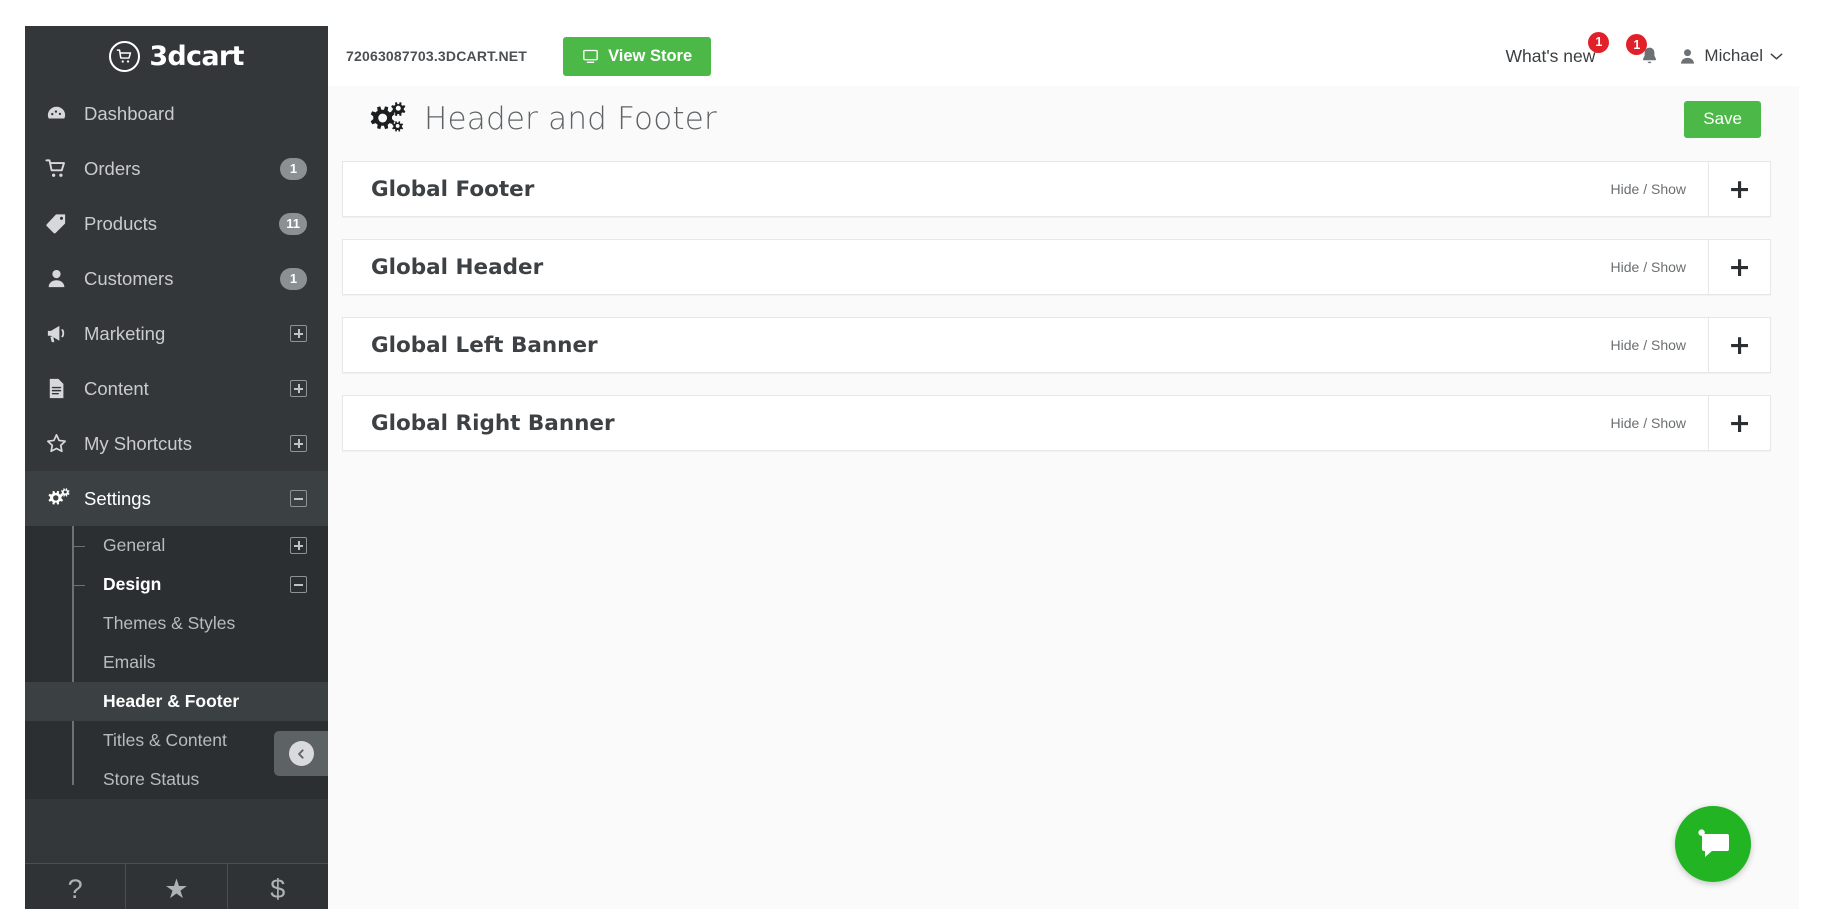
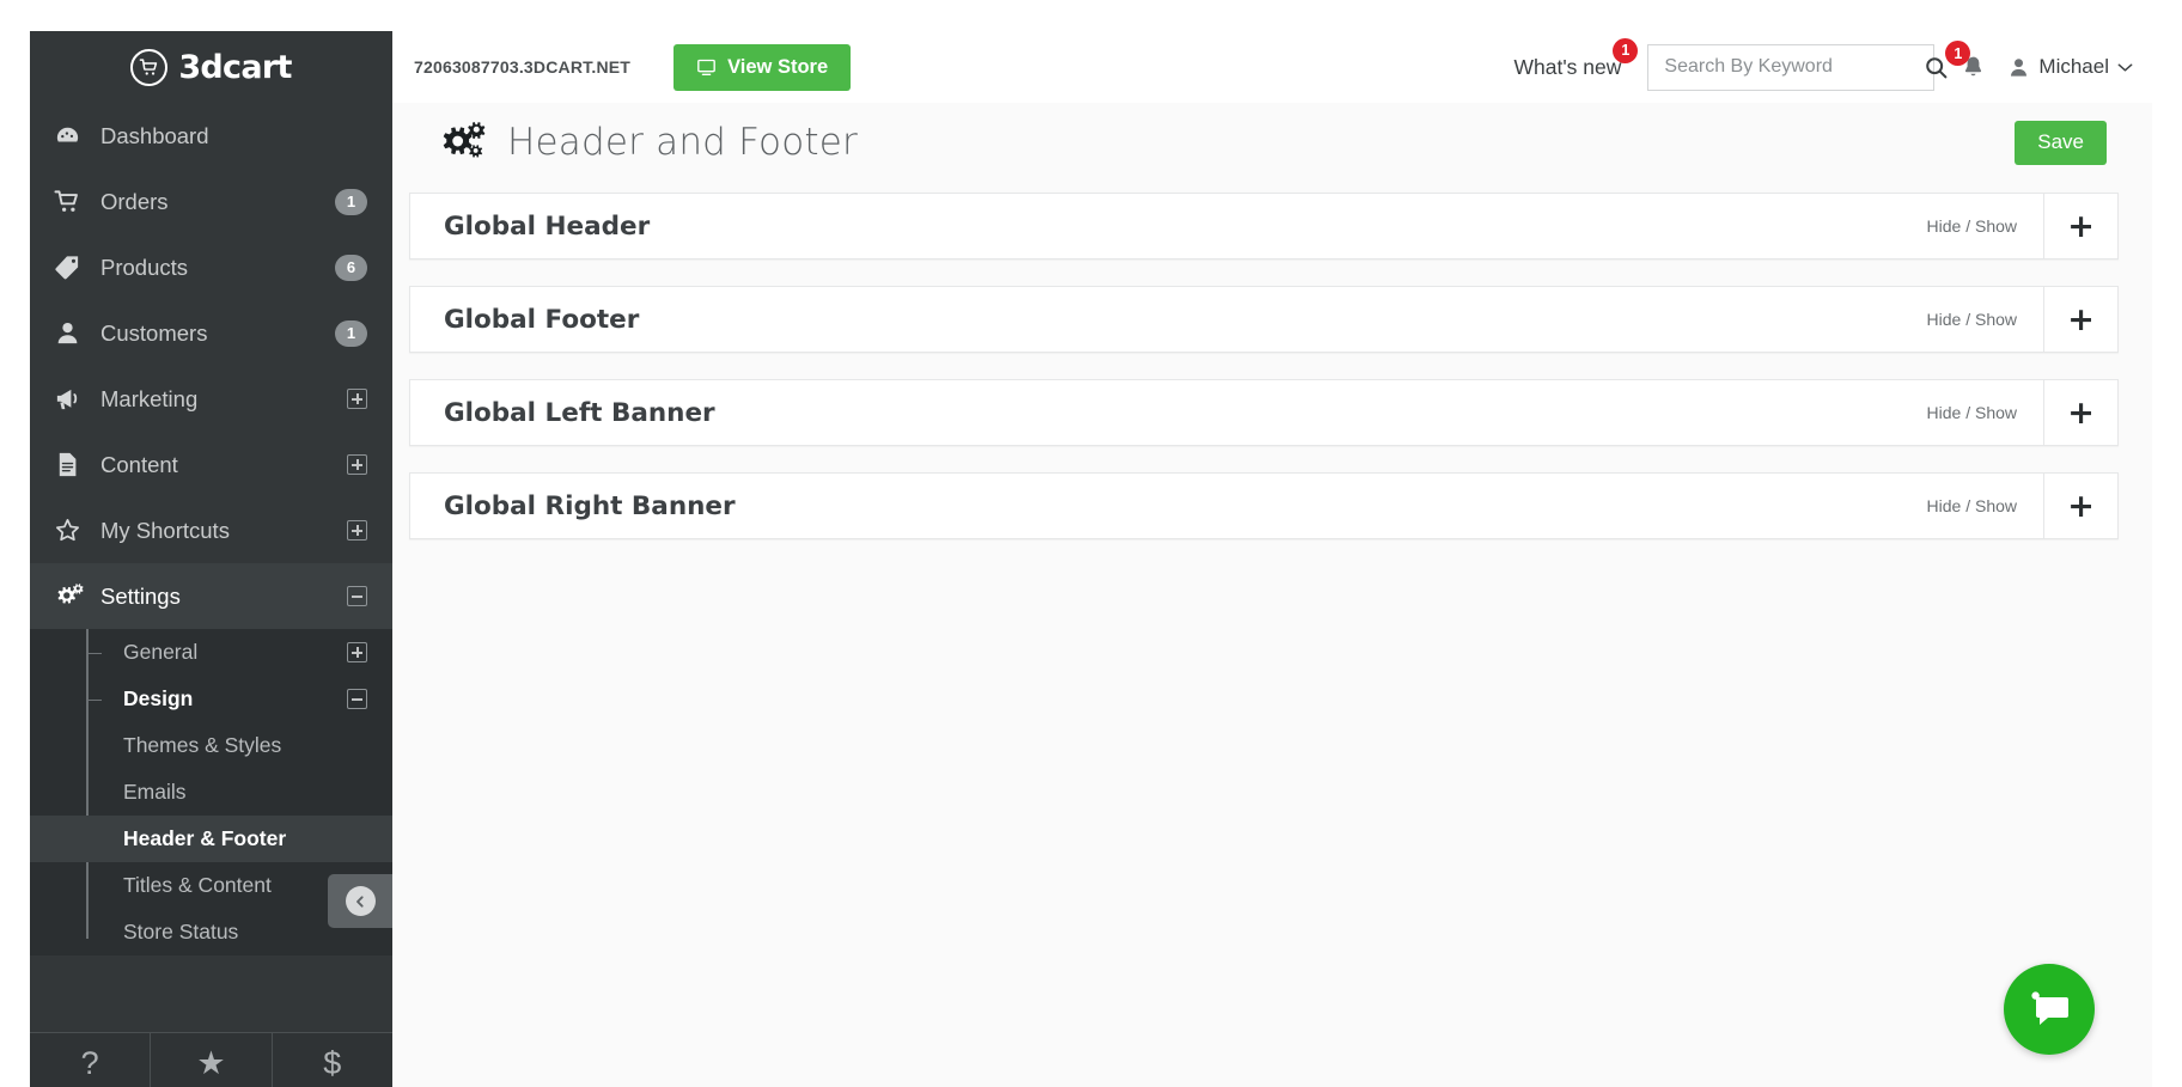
  3dcart
  Dashboard
  Orders
  1
  Products
- 11
+ 6
  Customers
  1
  Marketing
  Content
  My Shortcuts
  Settings
  General
  Design
  Themes & Styles
  Emails
  Header & Footer
  Titles & Content
  Store Status
  ?
  ★
  $
  72063087703.3DCART.NET
  View Store
  What's new
  1
+ Search By Keyword
  1
  Michael
  Header and Footer
  Save
- Global Footer
+ Global Header
  Hide / Show
  +
- Global Header
+ Global Footer
  Hide / Show
  +
  Global Left Banner
  Hide / Show
  +
  Global Right Banner
  Hide / Show
  +
